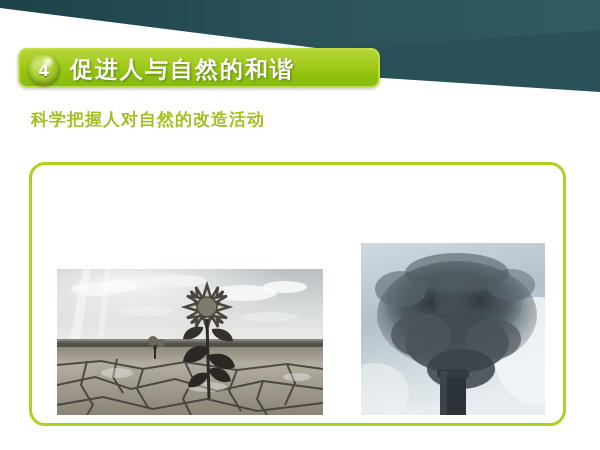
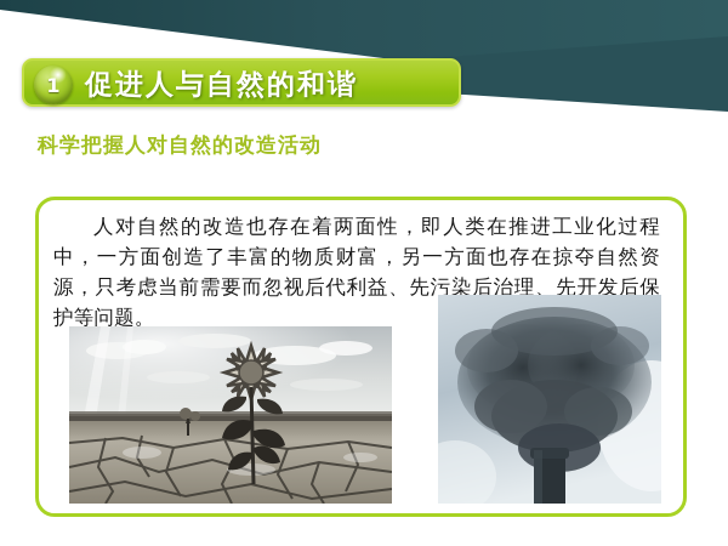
- 4
+ 1
  促进人与自然的和谐
  科学把握人对自然的改造活动
+ 人对自然的改造也存在着两面性，即人类在推进工业化过程中，一方面创造了丰富的物质财富，另一方面也存在掠夺自然资源，只考虑当前需要而忽视后代利益、先污染后治理、先开发后保护等问题。
